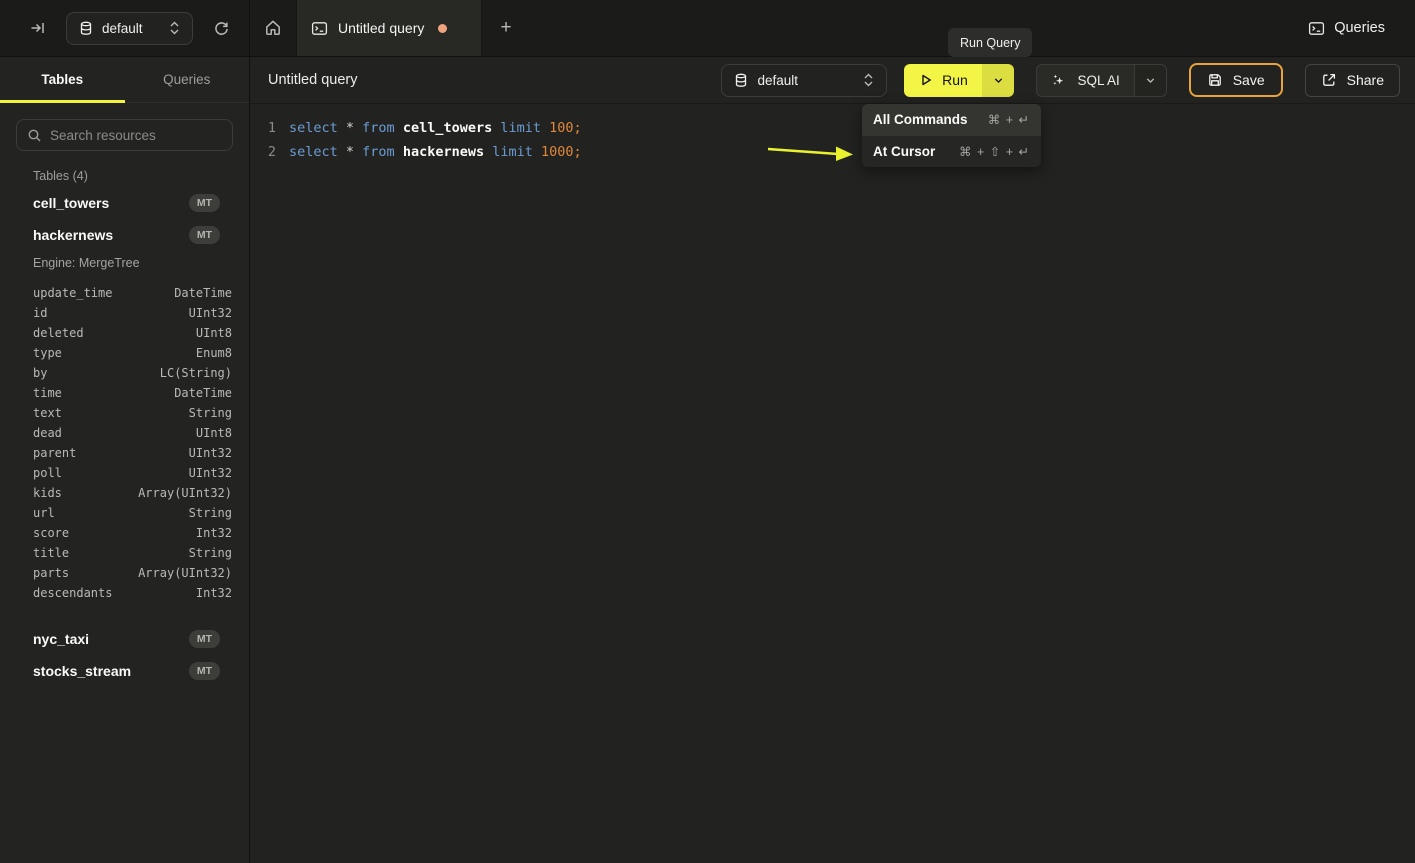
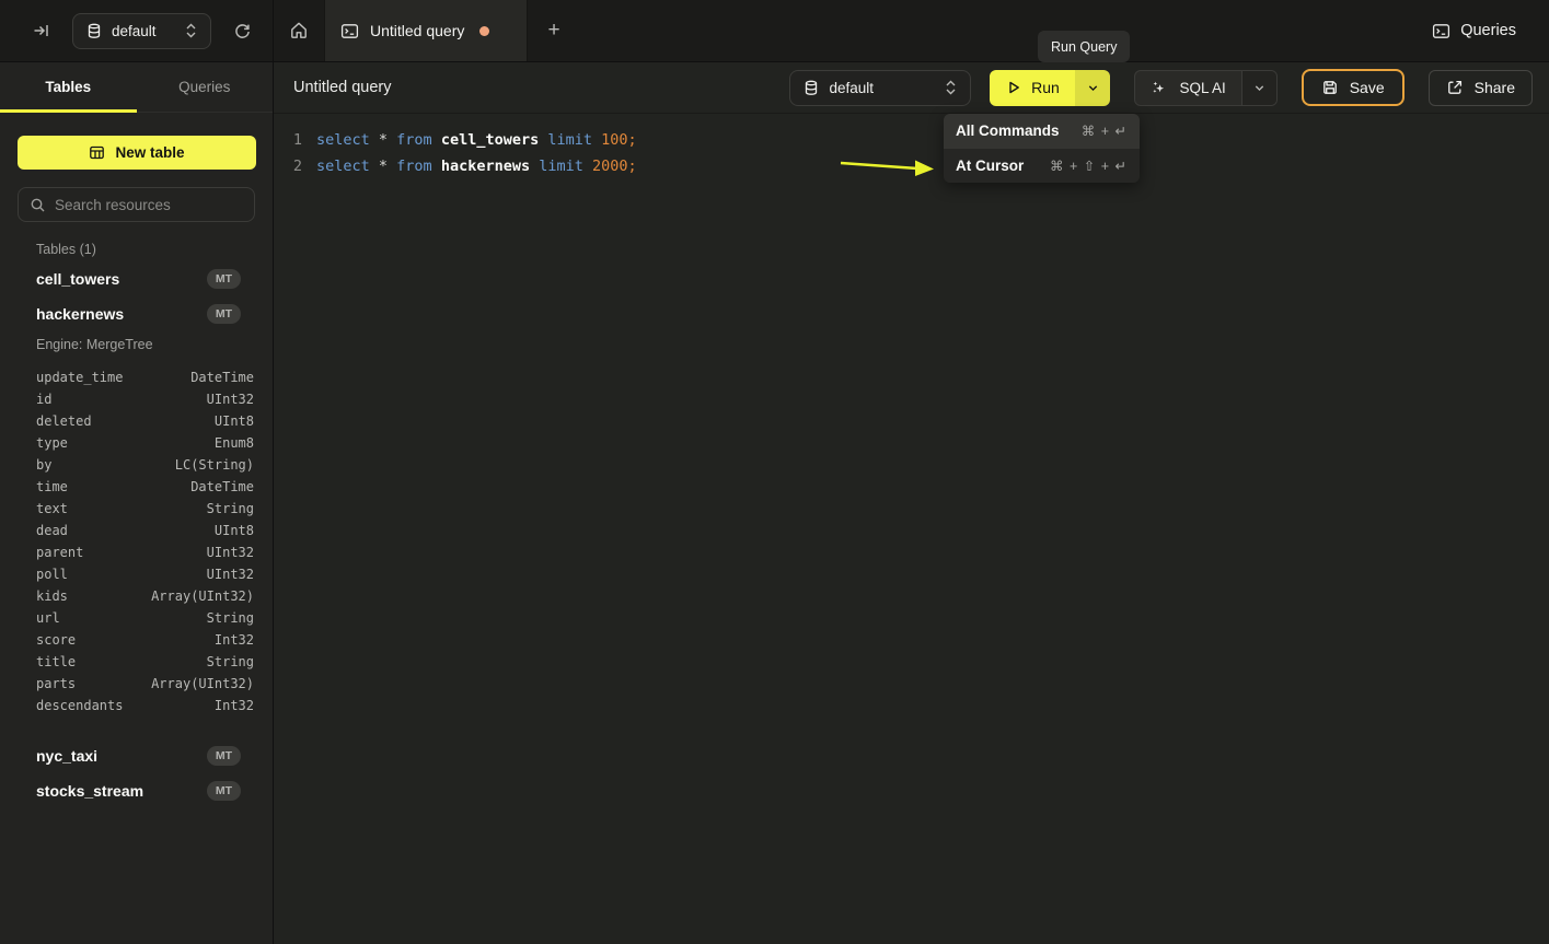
  default
  Untitled query
  +
  Queries
  Tables
  Queries
+ New table
  Search resources
- Tables (4)
+ Tables (1)
  cell_towers
  MT
  hackernews
  MT
  Engine: MergeTree
  update_time
  DateTime
  id
  UInt32
  deleted
  UInt8
  type
  Enum8
  by
  LC(String)
  time
  DateTime
  text
  String
  dead
  UInt8
  parent
  UInt32
  poll
  UInt32
  kids
  Array(UInt32)
  url
  String
  score
  Int32
  title
  String
  parts
  Array(UInt32)
  descendants
  Int32
  nyc_taxi
  MT
  stocks_stream
  MT
  Untitled query
  default
  Run
  SQL AI
  Save
  Share
  1
  select * from cell_towers limit 100;
  2
- select * from hackernews limit 1000;
+ select * from hackernews limit 2000;
  Run Query
  All Commands
  ⌘ + ↵
  At Cursor
  ⌘ + ⇧ + ↵
